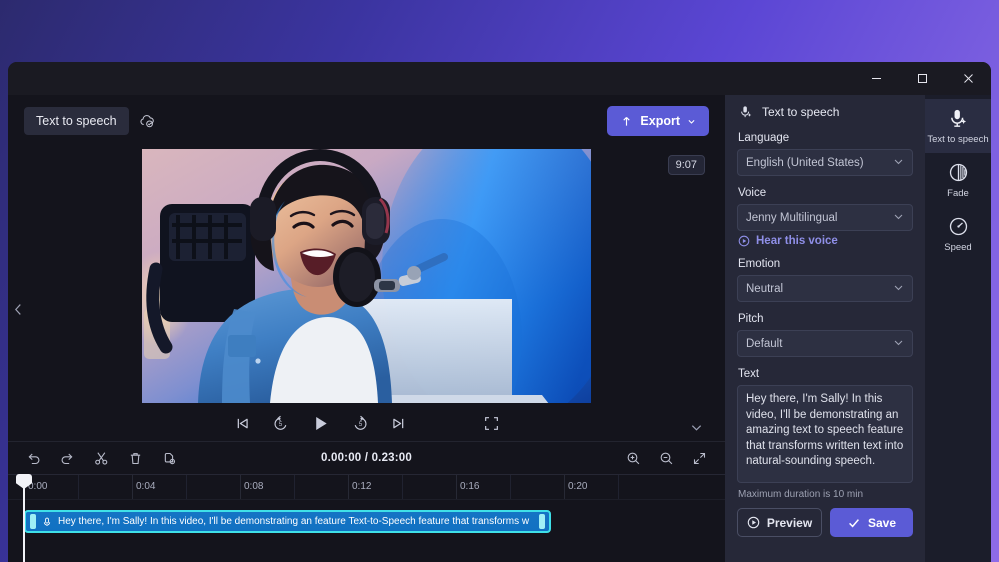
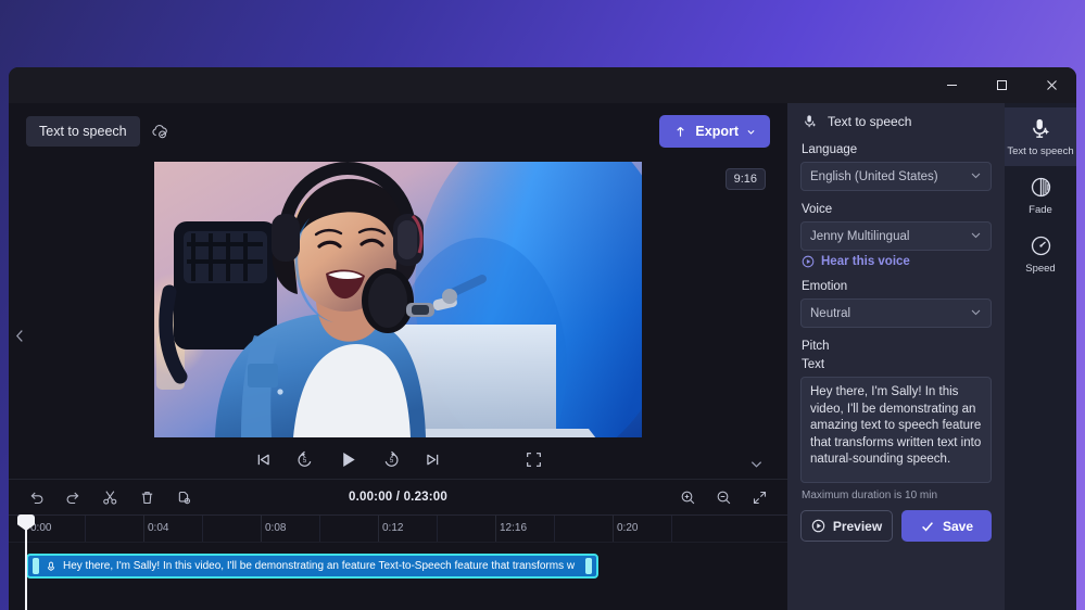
  Text to speech
  Export
- 9:07
+ 9:16
  0.00:00 / 0.23:00
  0:00
  0:04
  0:08
  0:12
- 0:16
+ 12:16
  0:20
  Hey there, I'm Sally! In this video, I'll be demonstrating an feature Text-to-Speech feature that transforms w
  Text to speech
  Language
  English (United States)
  Voice
  Jenny Multilingual
  Hear this voice
  Emotion
  Neutral
  Pitch
- Default
  Text
  Hey there, I'm Sally! In this video, I'll be demonstrating an amazing text to speech feature that transforms written text into natural-sounding speech.
  Maximum duration is 10 min
  Preview
  Save
  Text to speech
  Fade
  Speed
